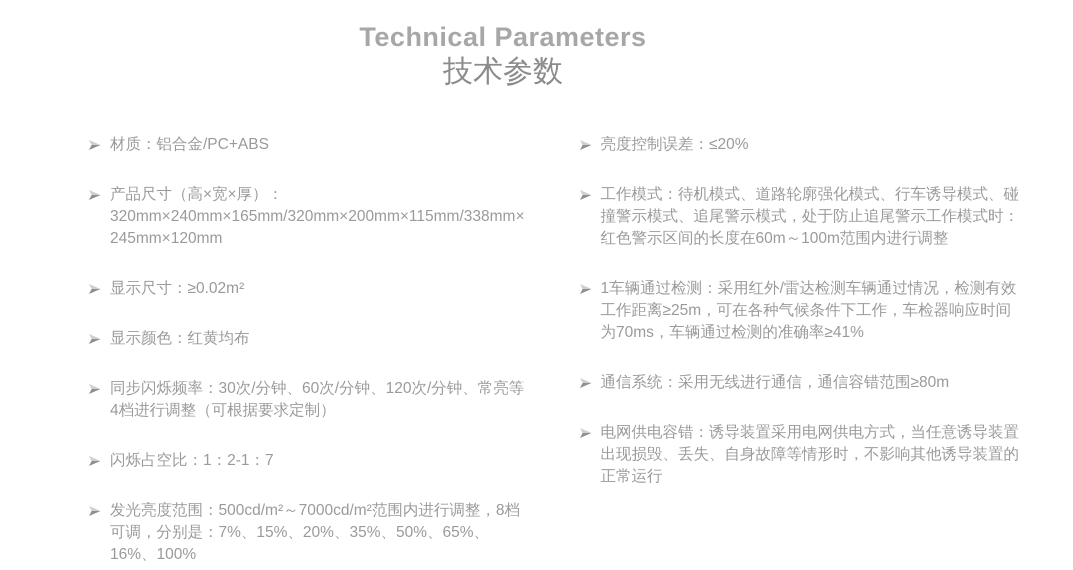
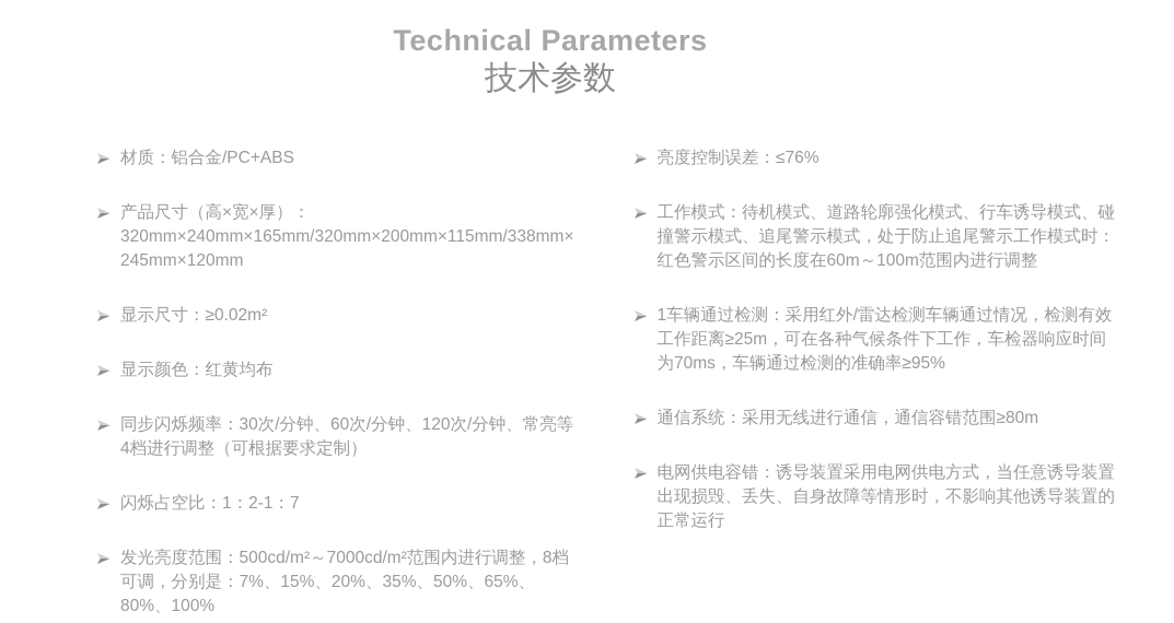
  Technical Parameters
  技术参数
  材质：铝合金/PC+ABS
  产品尺寸（高×宽×厚）：320mm×240mm×165mm/320mm×200mm×115mm/338mm×245mm×120mm
  显示尺寸：≥0.02m²
  显示颜色：红黄均布
  同步闪烁频率：30次/分钟、60次/分钟、120次/分钟、常亮等4档进行调整（可根据要求定制）
  闪烁占空比：1：2-1：7
- 发光亮度范围：500cd/m²～7000cd/m²范围内进行调整，8档可调，分别是：7%、15%、20%、35%、50%、65%、16%、100%
+ 发光亮度范围：500cd/m²～7000cd/m²范围内进行调整，8档可调，分别是：7%、15%、20%、35%、50%、65%、80%、100%
- 亮度控制误差：≤20%
+ 亮度控制误差：≤76%
  工作模式：待机模式、道路轮廓强化模式、行车诱导模式、碰撞警示模式、追尾警示模式，处于防止追尾警示工作模式时：红色警示区间的长度在60m～100m范围内进行调整
- 1车辆通过检测：采用红外/雷达检测车辆通过情况，检测有效工作距离≥25m，可在各种气候条件下工作，车检器响应时间为70ms，车辆通过检测的准确率≥41%
+ 1车辆通过检测：采用红外/雷达检测车辆通过情况，检测有效工作距离≥25m，可在各种气候条件下工作，车检器响应时间为70ms，车辆通过检测的准确率≥95%
  通信系统：采用无线进行通信，通信容错范围≥80m
  电网供电容错：诱导装置采用电网供电方式，当任意诱导装置出现损毁、丢失、自身故障等情形时，不影响其他诱导装置的正常运行
